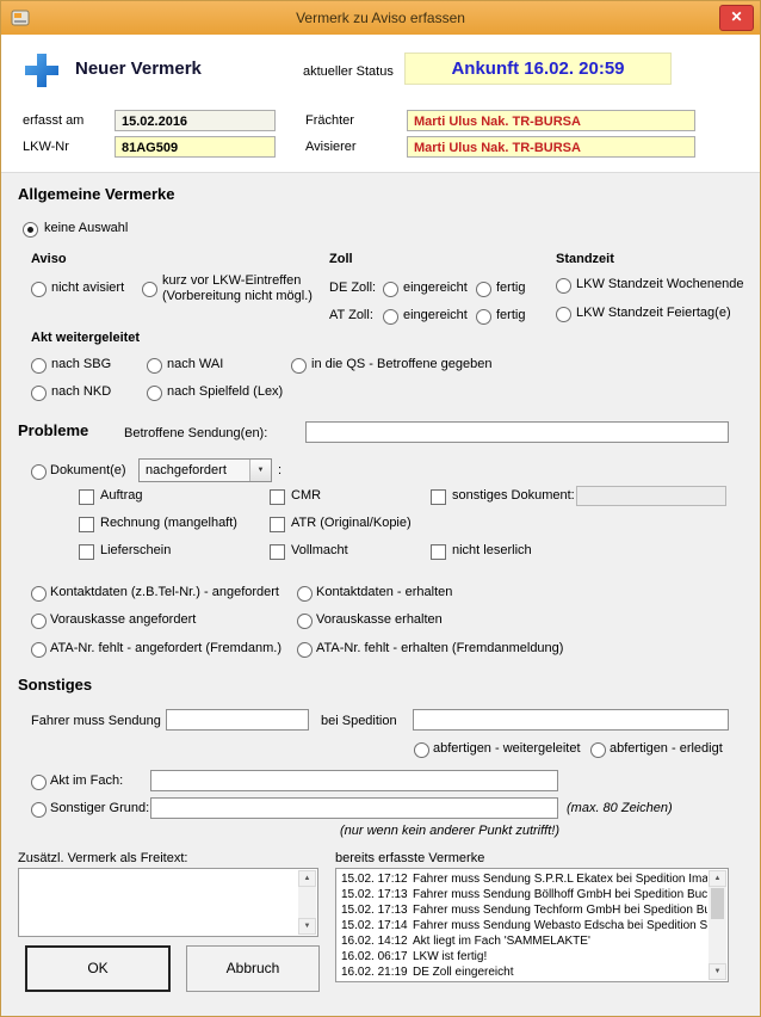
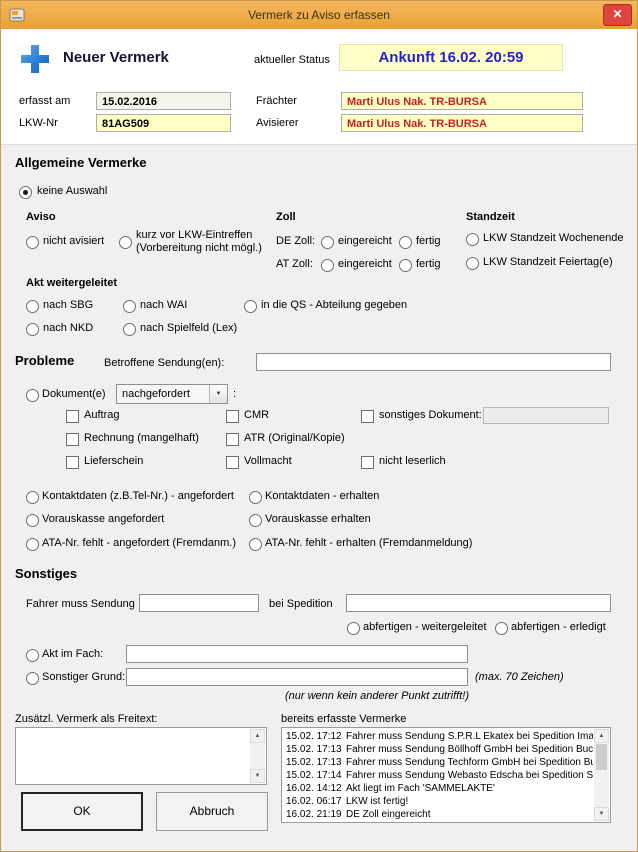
  Vermerk zu Aviso erfassen
  ✕
  Neuer Vermerk
  aktueller Status
  Ankunft 16.02. 20:59
  erfasst am
  15.02.2016
  Frächter
  Marti Ulus Nak. TR-BURSA
  LKW-Nr
  81AG509
  Avisierer
  Marti Ulus Nak. TR-BURSA
  Allgemeine Vermerke
  keine Auswahl
  Aviso
  nicht avisiert
  kurz vor LKW-Eintreffen
  (Vorbereitung nicht mögl.)
  Zoll
  DE Zoll:
  eingereicht
  fertig
  AT Zoll:
  eingereicht
  fertig
  Standzeit
  LKW Standzeit Wochenende
  LKW Standzeit Feiertag(e)
  Akt weitergeleitet
  nach SBG
  nach WAI
- in die QS - Betroffene gegeben
+ in die QS - Abteilung gegeben
  nach NKD
  nach Spielfeld (Lex)
  Probleme
  Betroffene Sendung(en):
  Dokument(e)
  nachgefordert
  :
  Auftrag
  CMR
  sonstiges Dokument:
  Rechnung (mangelhaft)
  ATR (Original/Kopie)
  Lieferschein
  Vollmacht
  nicht leserlich
  Kontaktdaten (z.B.Tel-Nr.) - angefordert
  Kontaktdaten - erhalten
  Vorauskasse angefordert
  Vorauskasse erhalten
  ATA-Nr. fehlt - angefordert (Fremdanm.)
  ATA-Nr. fehlt - erhalten (Fremdanmeldung)
  Sonstiges
  Fahrer muss Sendung
  bei Spedition
  abfertigen - weitergeleitet
  abfertigen - erledigt
  Akt im Fach:
  Sonstiger Grund:
- (max. 80 Zeichen)
+ (max. 70 Zeichen)
  (nur wenn kein anderer Punkt zutrifft!)
  Zusätzl. Vermerk als Freitext:
  bereits erfasste Vermerke
  15.02. 17:12 Fahrer muss Sendung S.P.R.L Ekatex bei Spedition Ima
  15.02. 17:13 Fahrer muss Sendung Böllhoff GmbH bei Spedition Buc
  15.02. 17:13 Fahrer muss Sendung Techform GmbH bei Spedition B
  15.02. 17:14 Fahrer muss Sendung Webasto Edscha bei Spedition S
  16.02. 14:12 Akt liegt im Fach 'SAMMELAKTE'
  16.02. 06:17 LKW ist fertig!
  16.02. 21:19 DE Zoll eingereicht
  OK
  Abbruch
